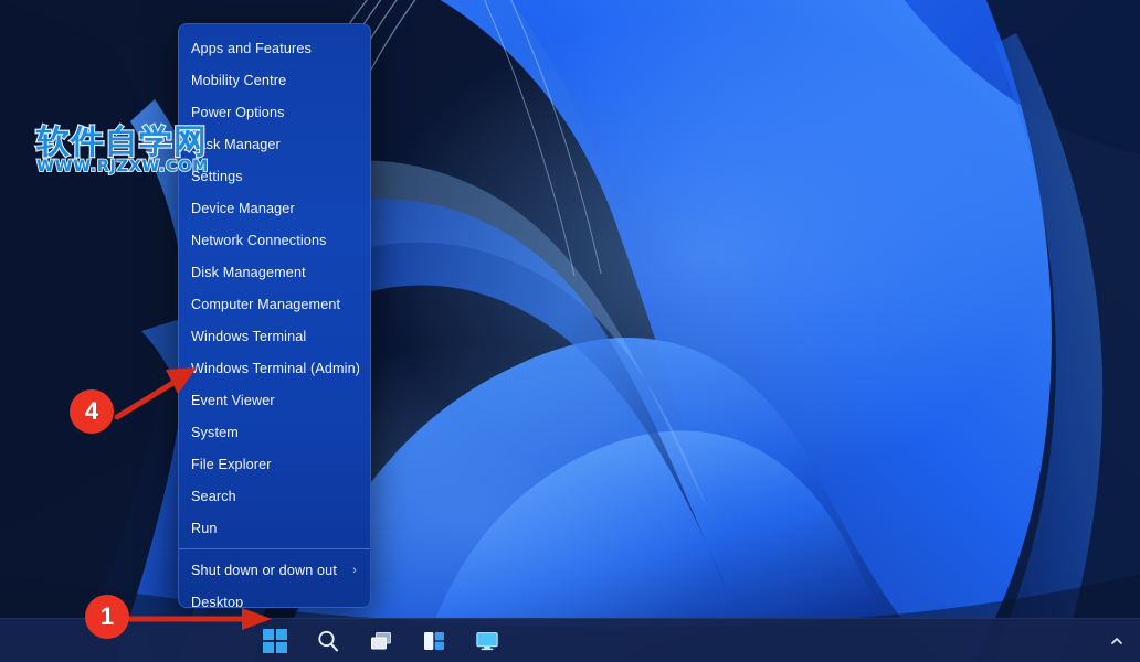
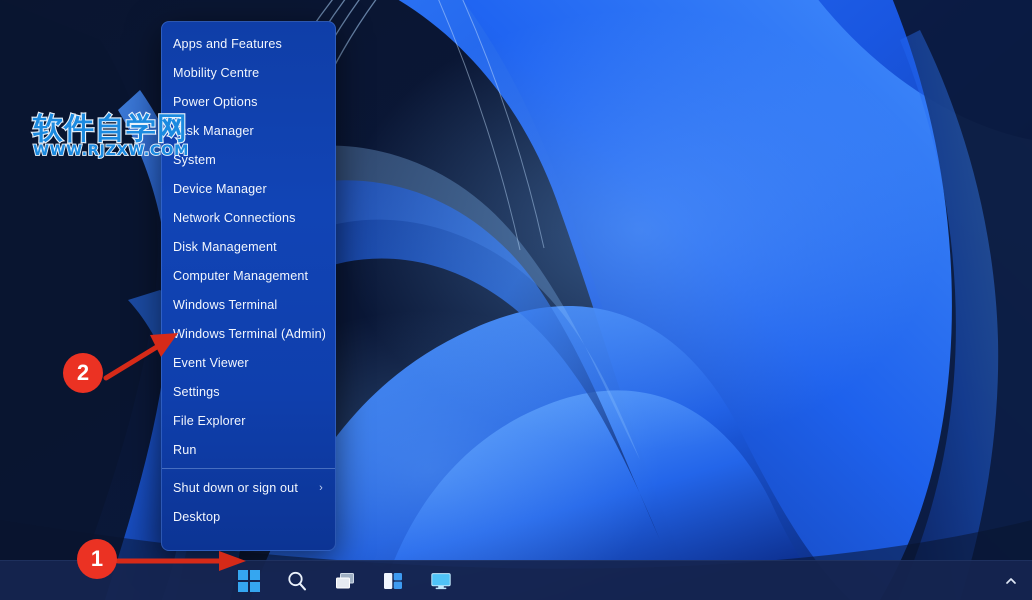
  Apps and Features
  Mobility Centre
  Power Options
  Task Manager
- Settings
+ System
  Device Manager
  Network Connections
  Disk Management
  Computer Management
  Windows Terminal
  Windows Terminal (Admin)
  Event Viewer
- System
+ Settings
  File Explorer
- Search
  Run
- Shut down or down out
+ Shut down or sign out
  ›
  Desktop
  软件自学网
  WWW.RJZXW.COM
  1
- 4
+ 2
